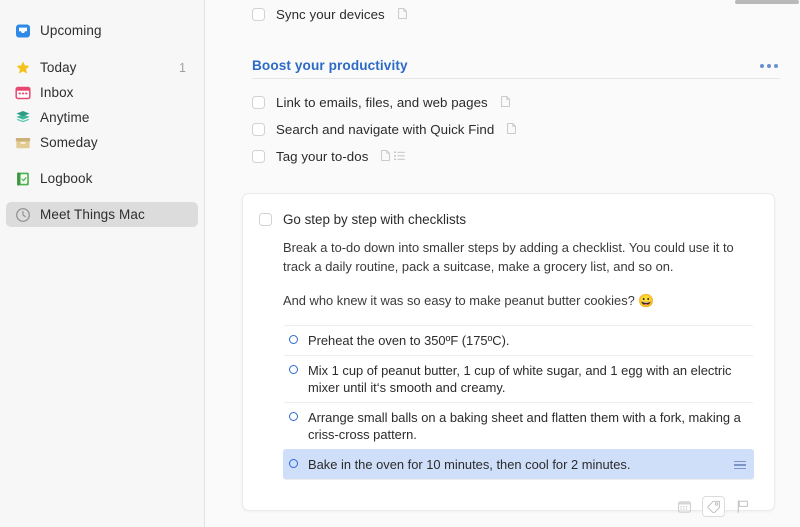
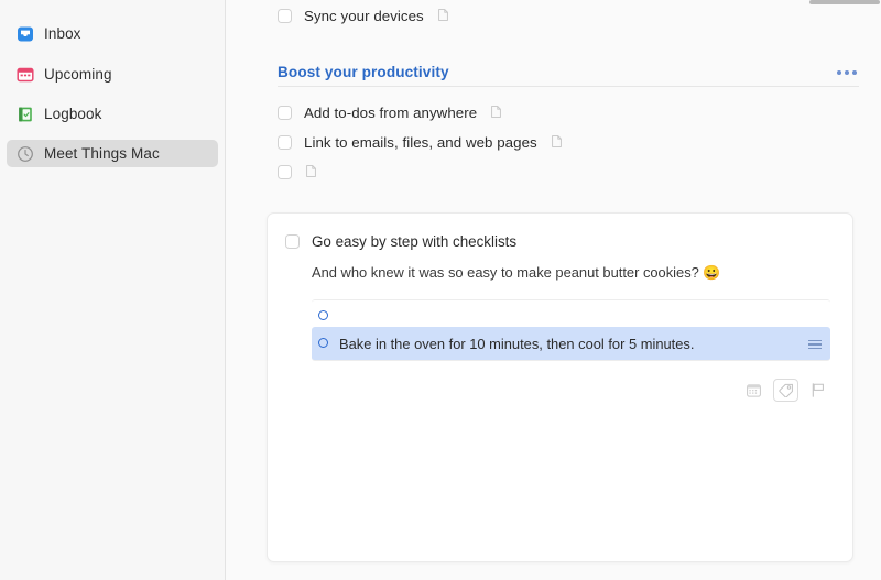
- Upcoming
+ Inbox
- Today
- 1
- Inbox
+ Upcoming
- Anytime
- Someday
  Logbook
  Meet Things Mac
  Sync your devices
  Boost your productivity
+ Add to-dos from anywhere
  Link to emails, files, and web pages
- Search and navigate with Quick Find
- Tag your to-dos
- Go step by step with checklists
+ Go easy by step with checklists
- Break a to-do down into smaller steps by adding a checklist. You could use it to track a daily routine, pack a suitcase, make a grocery list, and so on.
  And who knew it was so easy to make peanut butter cookies? 😀
- Preheat the oven to 350ºF (175ºC).
- Mix 1 cup of peanut butter, 1 cup of white sugar, and 1 egg with an electric mixer until it‘s smooth and creamy.
- Arrange small balls on a baking sheet and flatten them with a fork, making a criss-cross pattern.
- Bake in the oven for 10 minutes, then cool for 2 minutes.
+ Bake in the oven for 10 minutes, then cool for 5 minutes.
